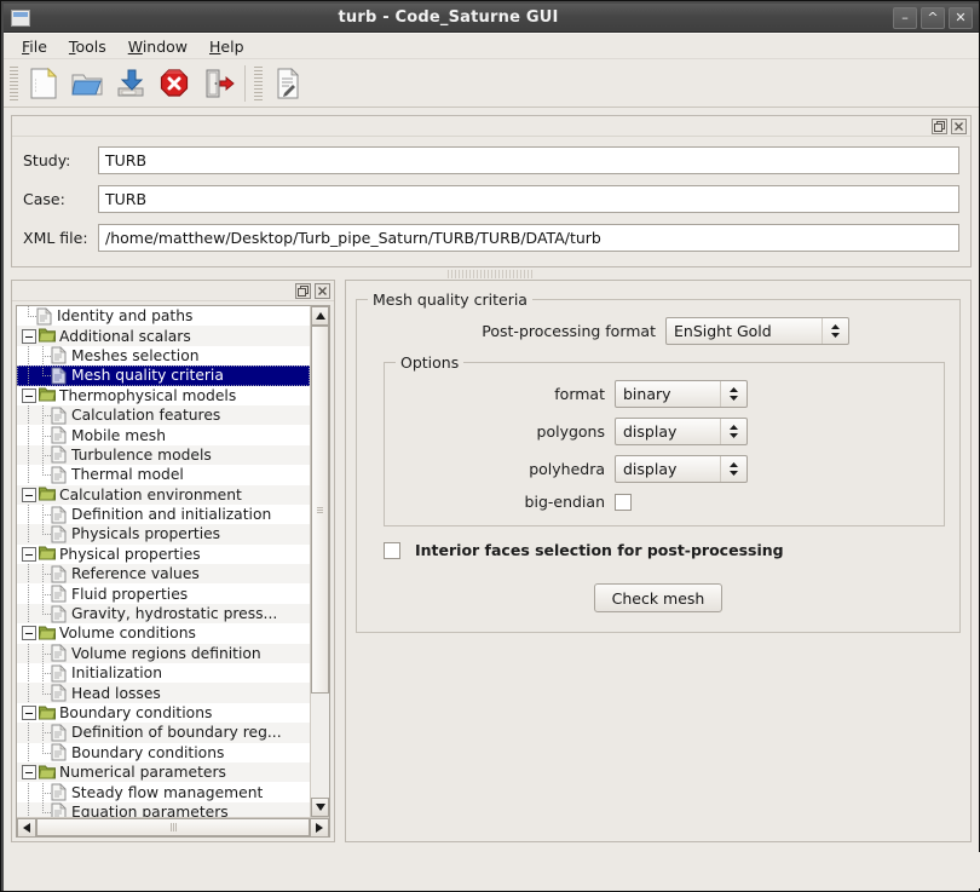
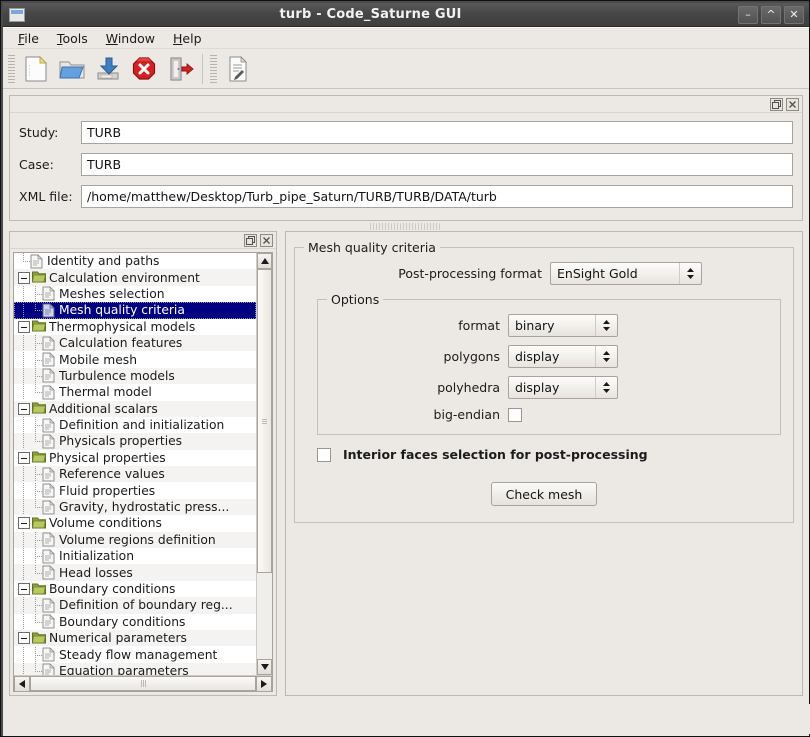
  turb - Code_Saturne GUI
  –
  ^
  ✕
  File
  Tools
  Window
  Help
  Study:
  TURB
  Case:
  TURB
  XML file:
  /home/matthew/Desktop/Turb_pipe_Saturn/TURB/TURB/DATA/turb
  Identity and paths
- Additional scalars
+ Calculation environment
  Meshes selection
  Mesh quality criteria
  Thermophysical models
  Calculation features
  Mobile mesh
  Turbulence models
  Thermal model
- Calculation environment
+ Additional scalars
  Definition and initialization
  Physicals properties
  Physical properties
  Reference values
  Fluid properties
  Gravity, hydrostatic press...
  Volume conditions
  Volume regions definition
  Initialization
  Head losses
  Boundary conditions
  Definition of boundary reg...
  Boundary conditions
  Numerical parameters
  Steady flow management
  Equation parameters
  Mesh quality criteria
  Post-processing format
  EnSight Gold
  Options
  format
  binary
  polygons
  display
  polyhedra
  display
  big-endian
  Interior faces selection for post-processing
  Check mesh
